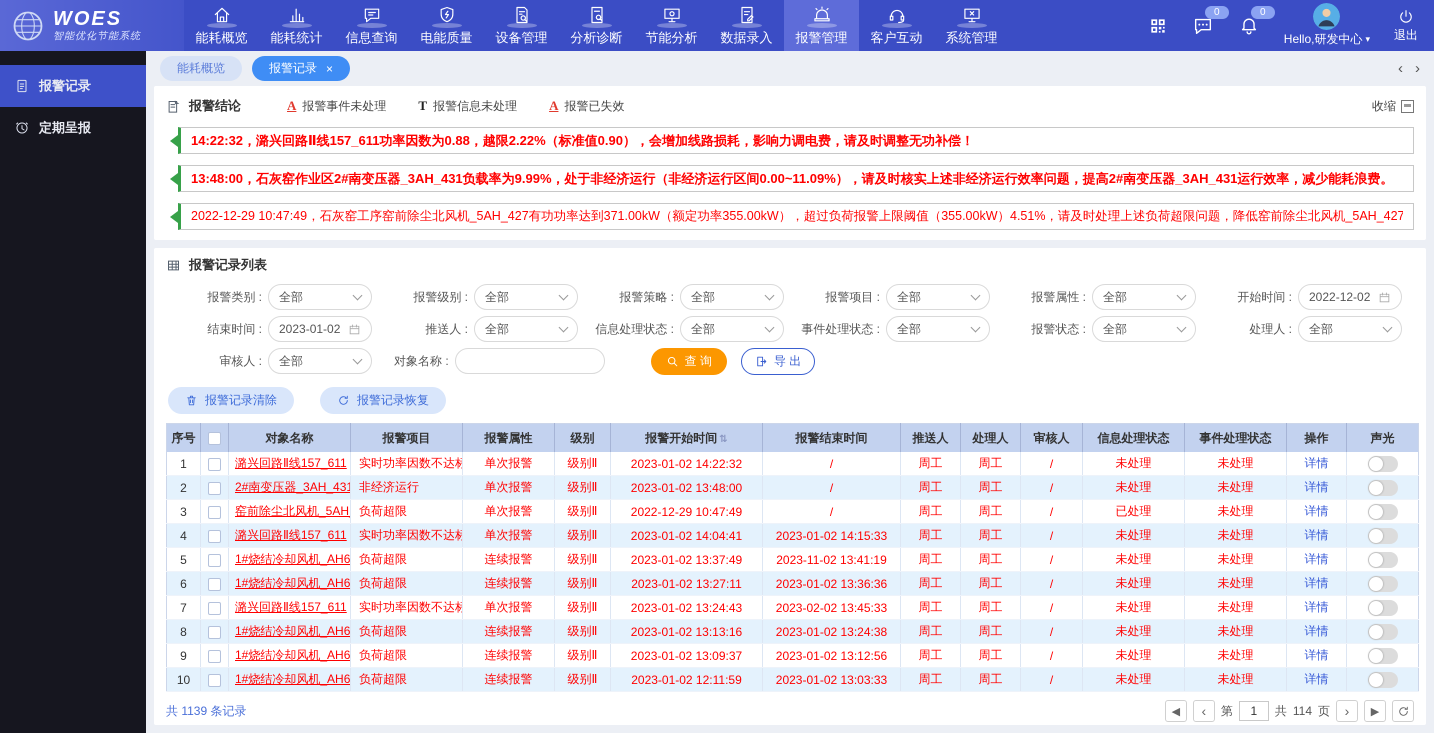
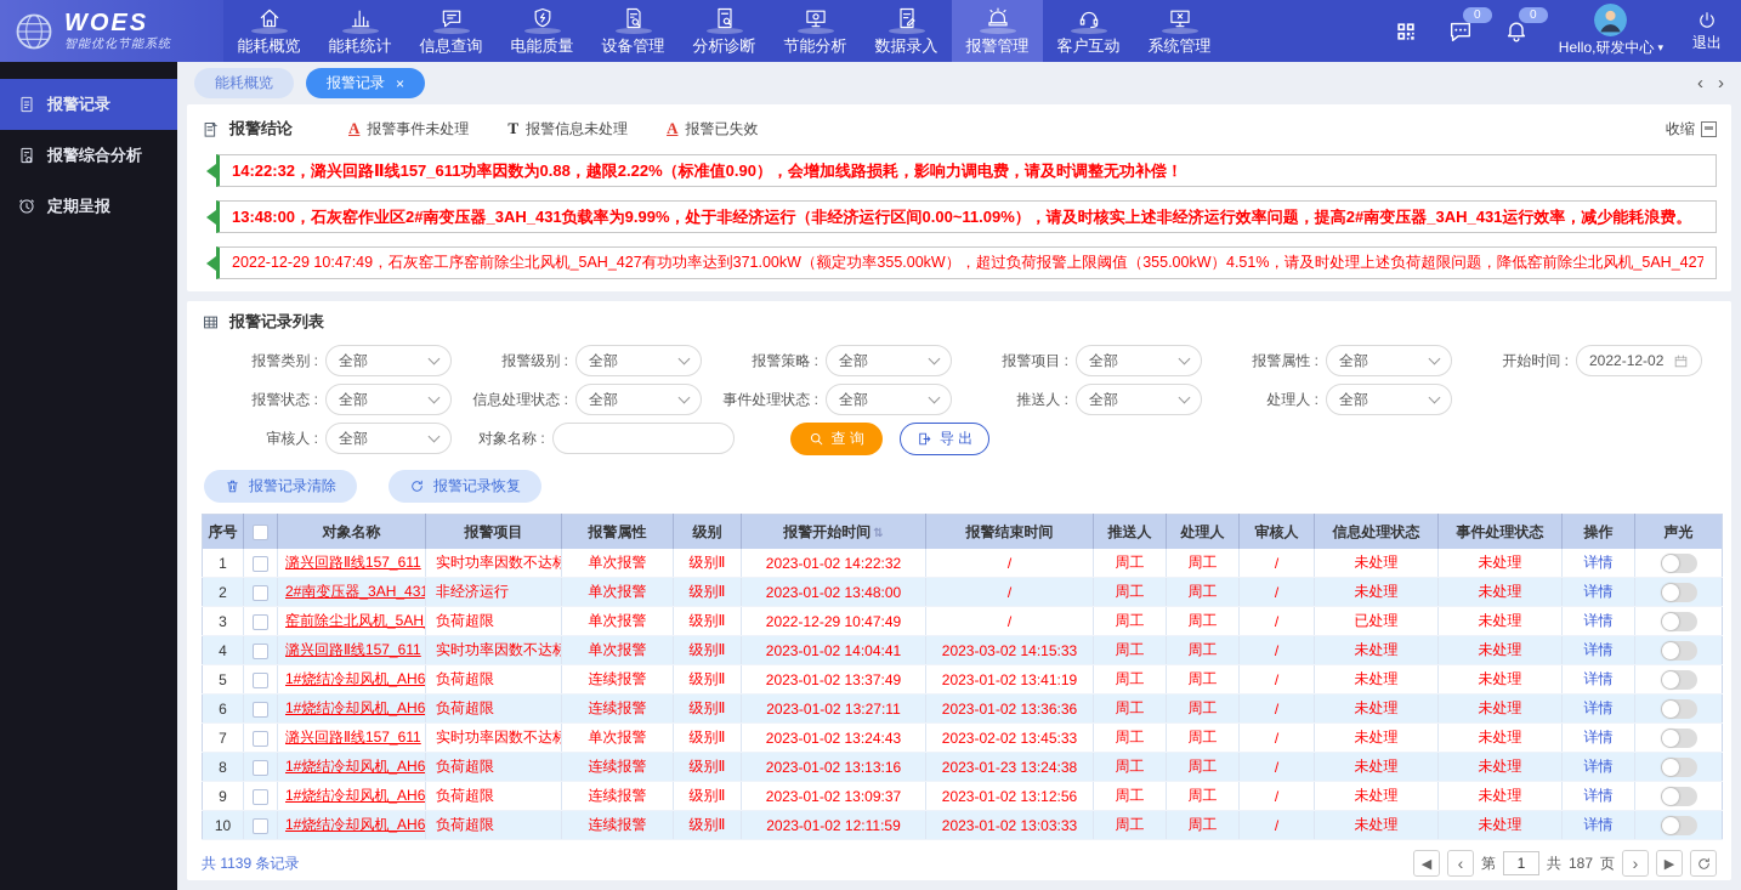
  WOES
  智能优化节能系统
  能耗概览
  能耗统计
  信息查询
  电能质量
  设备管理
  分析诊断
  节能分析
  数据录入
  报警管理
  客户互动
  系统管理
  0
  0
  Hello,研发中心
  ▾
  退出
  报警记录
+ 报警综合分析
  定期呈报
  能耗概览
  报警记录
  ×
  ‹
  ›
  报警结论
  A
  报警事件未处理
  T
  报警信息未处理
  A
  报警已失效
  收缩
  14:22:32，潞兴回路Ⅱ线157_611功率因数为0.88，越限2.22%（标准值0.90），会增加线路损耗，影响力调电费，请及时调整无功补偿！
  13:48:00，石灰窑作业区2#南变压器_3AH_431负载率为9.99%，处于非经济运行（非经济运行区间0.00~11.09%），请及时核实上述非经济运行效率问题，提高2#南变压器_3AH_431运行效率，减少能耗浪费。
  2022-12-29 10:47:49，石灰窑工序窑前除尘北风机_5AH_427有功功率达到371.00kW（额定功率355.00kW），超过负荷报警上限阈值（355.00kW）4.51%，请及时处理上述负荷超限问题，降低窑前除尘北风机_5AH_427
  报警记录列表
  报警类别 :
  全部
  报警级别 :
  全部
  报警策略 :
  全部
  报警项目 :
  全部
  报警属性 :
  全部
  开始时间 :
  2022-12-02
- 结束时间 :
- 2023-01-02
- 推送人 :
+ 报警状态 :
  全部
  信息处理状态 :
  全部
  事件处理状态 :
  全部
- 报警状态 :
+ 推送人 :
  全部
  处理人 :
  全部
  审核人 :
  全部
  对象名称 :
  查 询
  导 出
  报警记录清除
  报警记录恢复
  序号		对象名称	报警项目	报警属性	级别	报警开始时间 ⇅	报警结束时间	推送人	处理人	审核人	信息处理状态	事件处理状态	操作	声光
  1		潞兴回路Ⅱ线157_611	实时功率因数不达标	单次报警	级别Ⅱ	2023-01-02 14:22:32	/	周工	周工	/	未处理	未处理	详情
  2		2#南变压器_3AH_431	非经济运行	单次报警	级别Ⅱ	2023-01-02 13:48:00	/	周工	周工	/	未处理	未处理	详情
  3		窑前除尘北风机_5AH	负荷超限	单次报警	级别Ⅱ	2022-12-29 10:47:49	/	周工	周工	/	已处理	未处理	详情
- 4		潞兴回路Ⅱ线157_611	实时功率因数不达标	单次报警	级别Ⅱ	2023-01-02 14:04:41	2023-01-02 14:15:33	周工	周工	/	未处理	未处理	详情
+ 4		潞兴回路Ⅱ线157_611	实时功率因数不达标	单次报警	级别Ⅱ	2023-01-02 14:04:41	2023-03-02 14:15:33	周工	周工	/	未处理	未处理	详情
- 5		1#烧结冷却风机_AH6	负荷超限	连续报警	级别Ⅱ	2023-01-02 13:37:49	2023-11-02 13:41:19	周工	周工	/	未处理	未处理	详情
+ 5		1#烧结冷却风机_AH6	负荷超限	连续报警	级别Ⅱ	2023-01-02 13:37:49	2023-01-02 13:41:19	周工	周工	/	未处理	未处理	详情
  6		1#烧结冷却风机_AH6	负荷超限	连续报警	级别Ⅱ	2023-01-02 13:27:11	2023-01-02 13:36:36	周工	周工	/	未处理	未处理	详情
  7		潞兴回路Ⅱ线157_611	实时功率因数不达标	单次报警	级别Ⅱ	2023-01-02 13:24:43	2023-02-02 13:45:33	周工	周工	/	未处理	未处理	详情
- 8		1#烧结冷却风机_AH6	负荷超限	连续报警	级别Ⅱ	2023-01-02 13:13:16	2023-01-02 13:24:38	周工	周工	/	未处理	未处理	详情
+ 8		1#烧结冷却风机_AH6	负荷超限	连续报警	级别Ⅱ	2023-01-02 13:13:16	2023-01-23 13:24:38	周工	周工	/	未处理	未处理	详情
  9		1#烧结冷却风机_AH6	负荷超限	连续报警	级别Ⅱ	2023-01-02 13:09:37	2023-01-02 13:12:56	周工	周工	/	未处理	未处理	详情
  10		1#烧结冷却风机_AH6	负荷超限	连续报警	级别Ⅱ	2023-01-02 12:11:59	2023-01-02 13:03:33	周工	周工	/	未处理	未处理	详情
  共 1139 条记录
  ◀
  ‹
  第
  1
  共
- 114
+ 187
  页
  ›
  ▶
